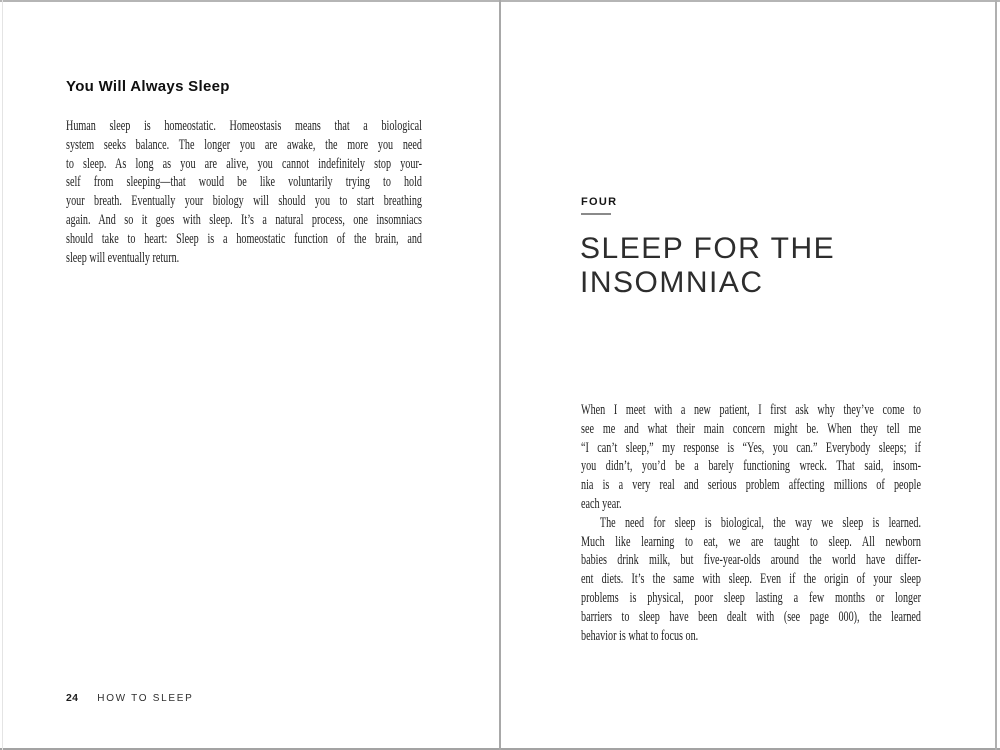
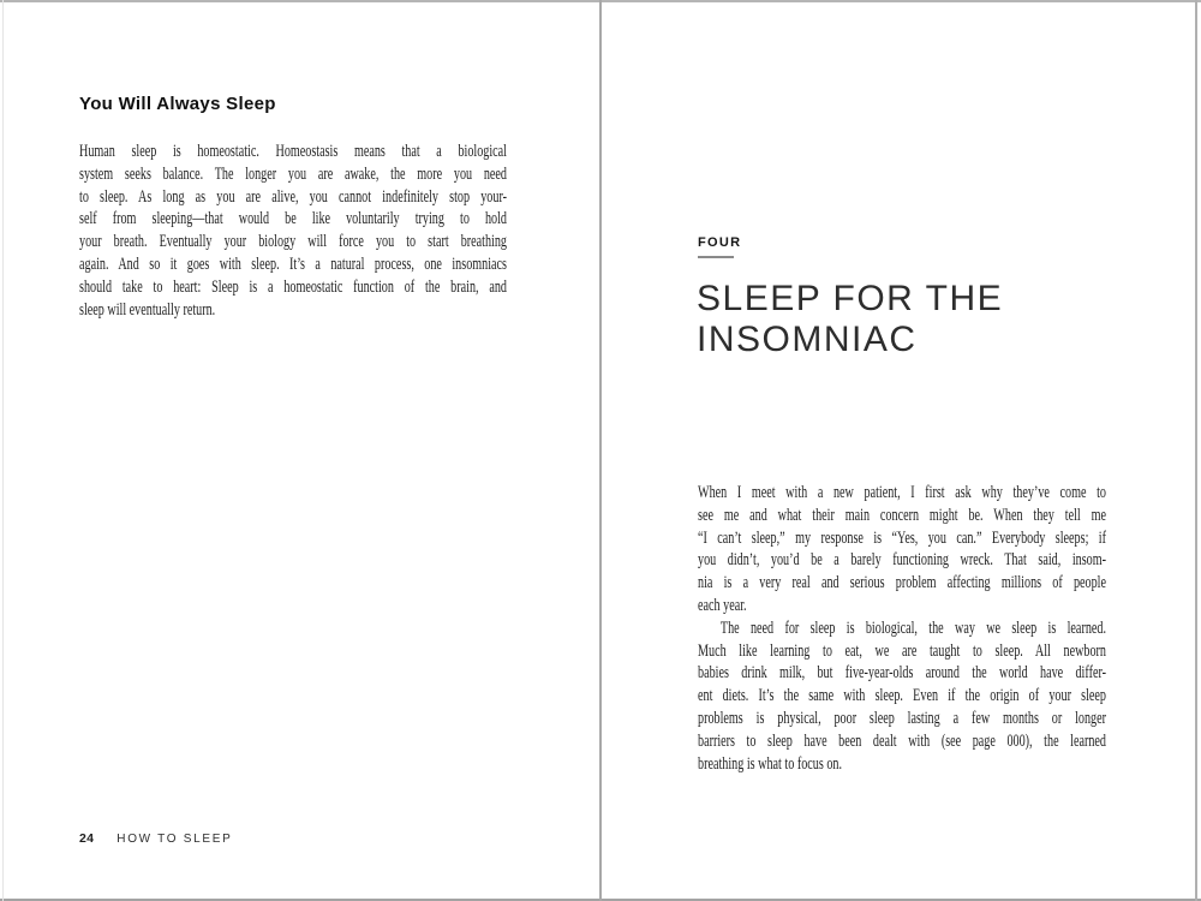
  You Will Always Sleep
  Human sleep is homeostatic. Homeostasis means that a biological
  system seeks balance. The longer you are awake, the more you need
  to sleep. As long as you are alive, you cannot indefinitely stop your-
  self from sleeping—that would be like voluntarily trying to hold
- your breath. Eventually your biology will should you to start breathing
+ your breath. Eventually your biology will force you to start breathing
  again. And so it goes with sleep. It’s a natural process, one insomniacs
  should take to heart: Sleep is a homeostatic function of the brain, and
  sleep will eventually return.
  24
  HOW TO SLEEP
  FOUR
  SLEEP FOR THE
  INSOMNIAC
  When I meet with a new patient, I first ask why they’ve come to
  see me and what their main concern might be. When they tell me
  “I can’t sleep,” my response is “Yes, you can.” Everybody sleeps; if
  you didn’t, you’d be a barely functioning wreck. That said, insom-
  nia is a very real and serious problem affecting millions of people
  each year.
  The need for sleep is biological, the way we sleep is learned.
  Much like learning to eat, we are taught to sleep. All newborn
  babies drink milk, but five-year-olds around the world have differ-
  ent diets. It’s the same with sleep. Even if the origin of your sleep
  problems is physical, poor sleep lasting a few months or longer
  barriers to sleep have been dealt with (see page 000), the learned
- behavior is what to focus on.
+ breathing is what to focus on.
